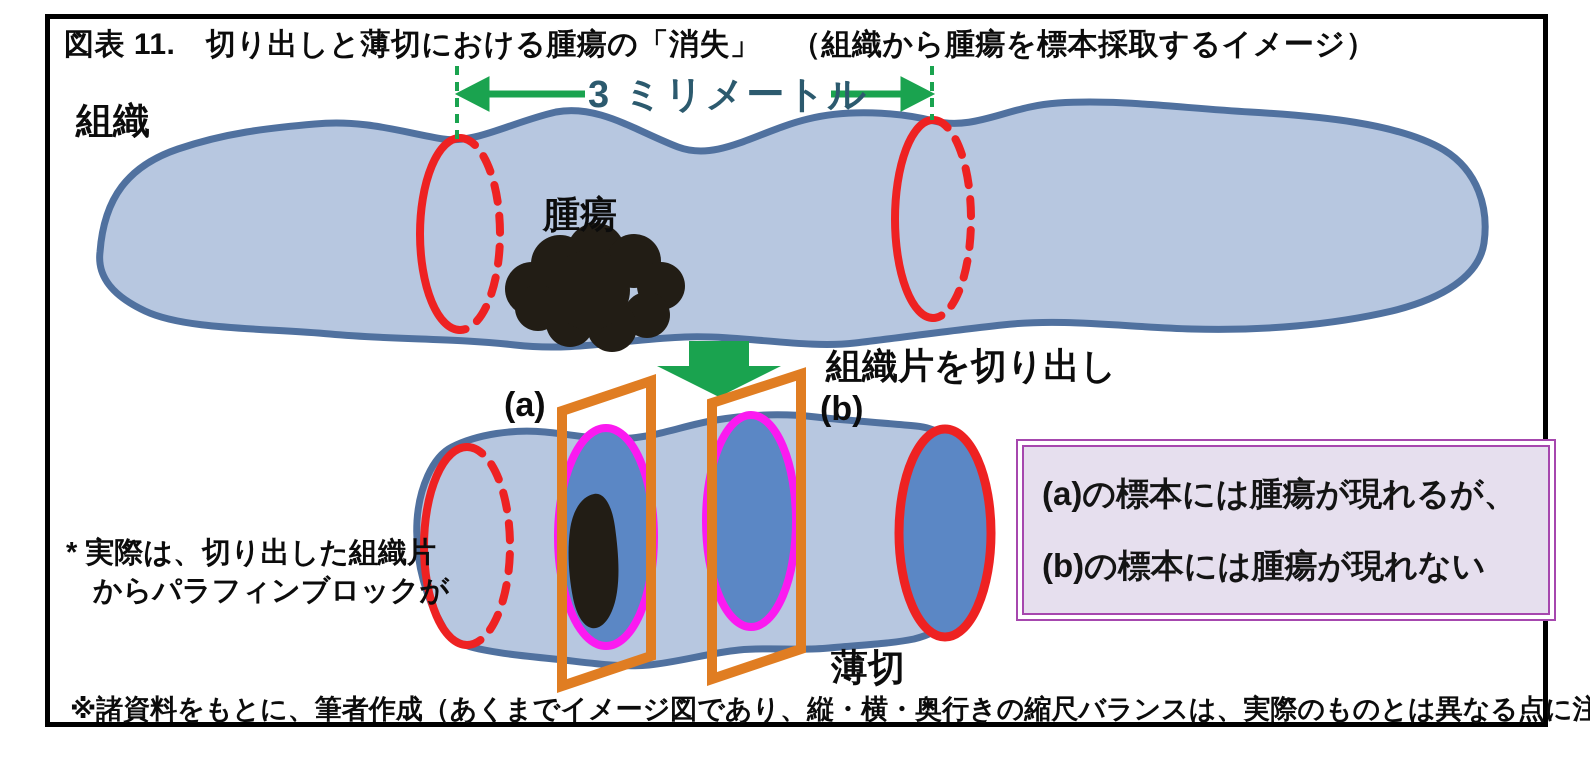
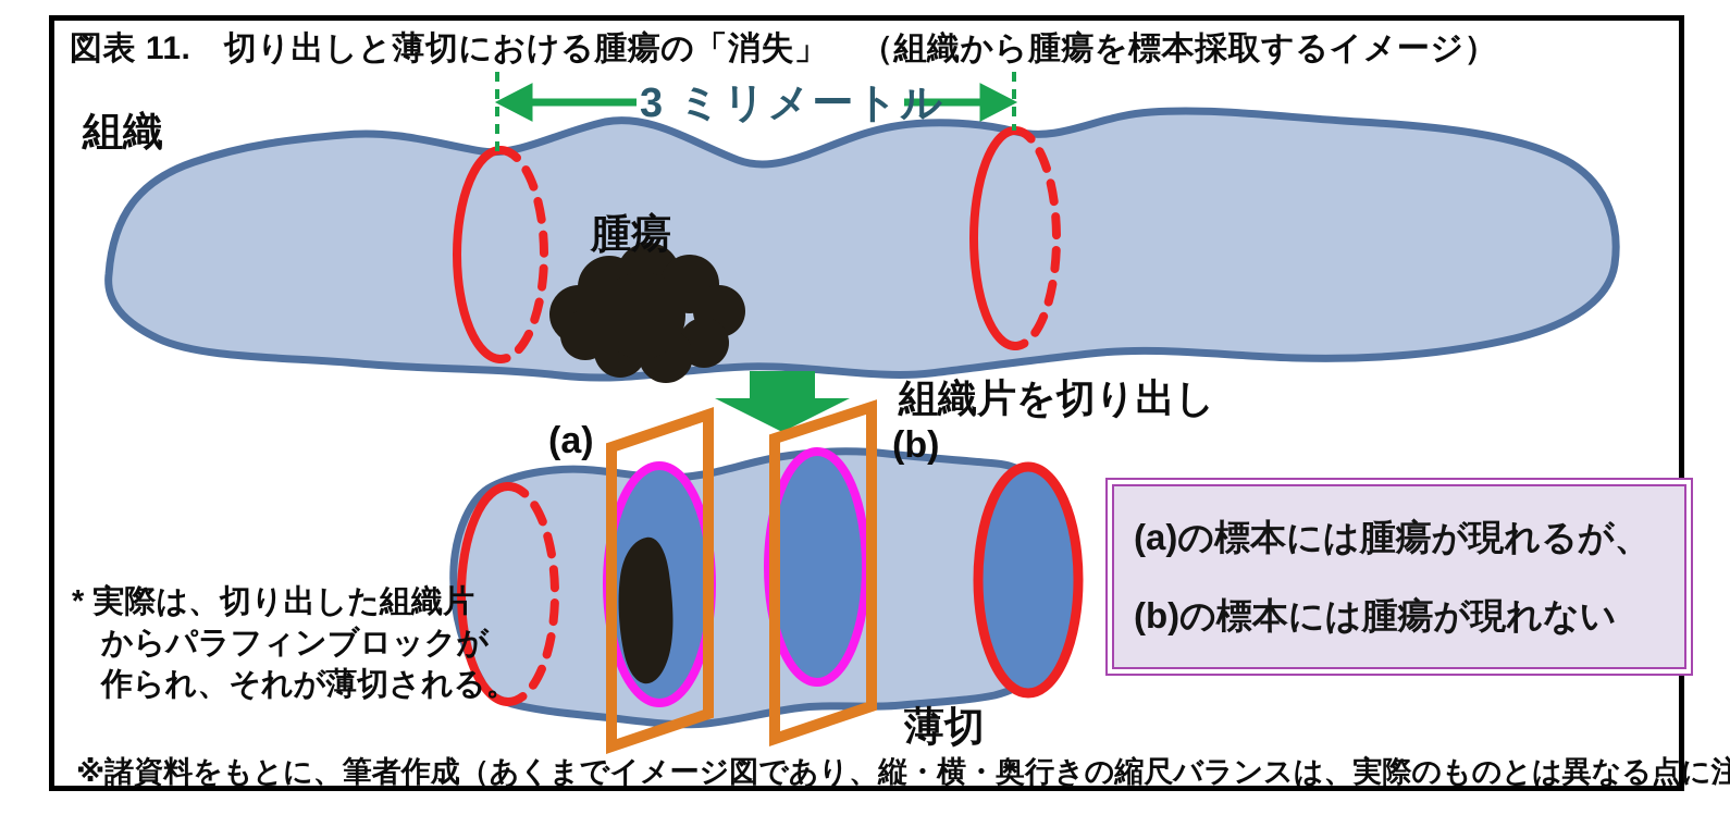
  図表 11. 切り出しと薄切における腫瘍の「消失」 （組織から腫瘍を標本採取するイメージ）
  組織
  腫瘍
  3 ミリメートル
  組織片を切り出し
  (a)
  (b)
  薄切
  * 実際は、切り出した組織片
  からパラフィンブロックが
+ 作られ、それが薄切される。
  (a)の標本には腫瘍が現れるが、
  (b)の標本には腫瘍が現れない
  ※諸資料をもとに、筆者作成（あくまでイメージ図であり、縦・横・奥行きの縮尺バランスは、実際のものとは異なる点に注
